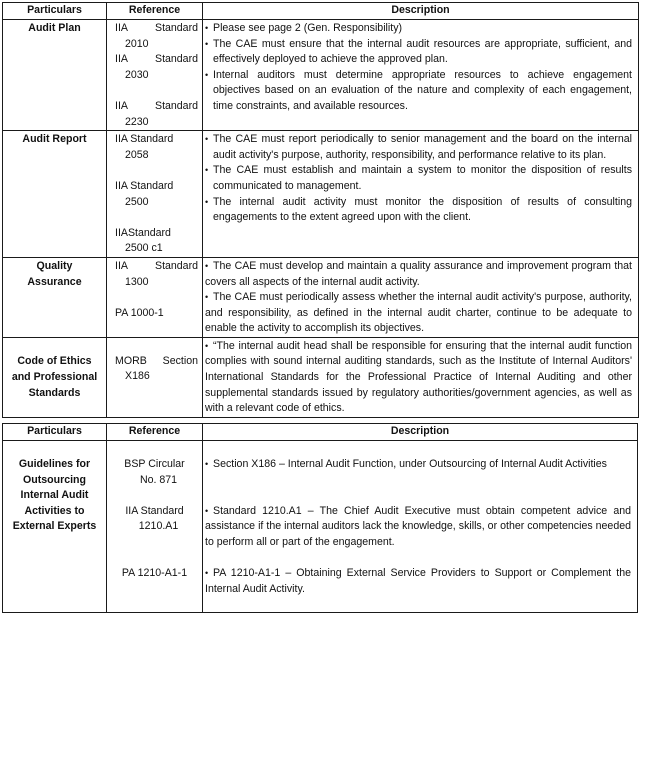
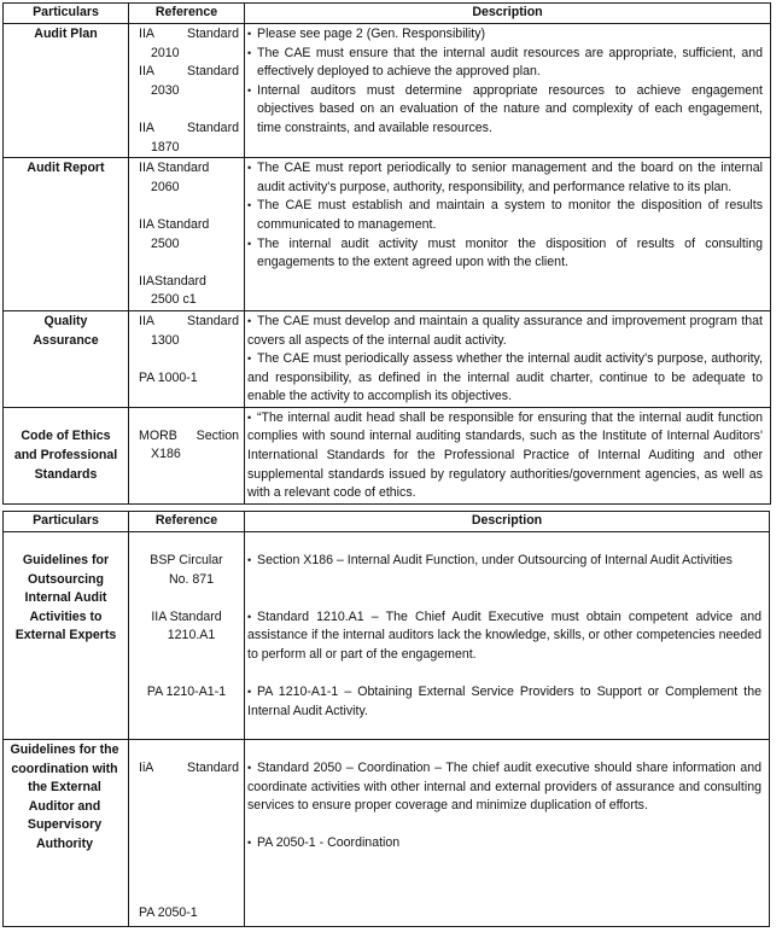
  Particulars	Reference	Description
- Audit Plan	IIA Standard 2010 IIA Standard 2030 IIA Standard 2230	• Please see page 2 (Gen. Responsibility) • The CAE must ensure that the internal audit resources are appropriate, sufficient, and effectively deployed to achieve the approved plan. • Internal auditors must determine appropriate resources to achieve engagement objectives based on an evaluation of the nature and complexity of each engagement, time constraints, and available resources.
+ Audit Plan	IIA Standard 2010 IIA Standard 2030 IIA Standard 1870	• Please see page 2 (Gen. Responsibility) • The CAE must ensure that the internal audit resources are appropriate, sufficient, and effectively deployed to achieve the approved plan. • Internal auditors must determine appropriate resources to achieve engagement objectives based on an evaluation of the nature and complexity of each engagement, time constraints, and available resources.
- Audit Report	IIA Standard 2058 IIA Standard 2500 IIAStandard 2500 c1	• The CAE must report periodically to senior management and the board on the internal audit activity's purpose, authority, responsibility, and performance relative to its plan. • The CAE must establish and maintain a system to monitor the disposition of results communicated to management. • The internal audit activity must monitor the disposition of results of consulting engagements to the extent agreed upon with the client.
+ Audit Report	IIA Standard 2060 IIA Standard 2500 IIAStandard 2500 c1	• The CAE must report periodically to senior management and the board on the internal audit activity's purpose, authority, responsibility, and performance relative to its plan. • The CAE must establish and maintain a system to monitor the disposition of results communicated to management. • The internal audit activity must monitor the disposition of results of consulting engagements to the extent agreed upon with the client.
  Quality Assurance	IIA Standard 1300 PA 1000-1	• The CAE must develop and maintain a quality assurance and improvement program that covers all aspects of the internal audit activity. • The CAE must periodically assess whether the internal audit activity's purpose, authority, and responsibility, as defined in the internal audit charter, continue to be adequate to enable the activity to accomplish its objectives.
  Code of Ethics and Professional Standards	MORB Section X186	• “The internal audit head shall be responsible for ensuring that the internal audit function complies with sound internal auditing standards, such as the Institute of Internal Auditors' International Standards for the Professional Practice of Internal Auditing and other supplemental standards issued by regulatory authorities/government agencies, as well as with a relevant code of ethics.
  Particulars	Reference	Description
  Guidelines for Outsourcing Internal Audit Activities to External Experts	BSP Circular No. 871 IIA Standard 1210.A1 PA 1210-A1-1	• Section X186 – Internal Audit Function, under Outsourcing of Internal Audit Activities • Standard 1210.A1 – The Chief Audit Executive must obtain competent advice and assistance if the internal auditors lack the knowledge, skills, or other competencies needed to perform all or part of the engagement. • PA 1210-A1-1 – Obtaining External Service Providers to Support or Complement the Internal Audit Activity.
+ Guidelines for the coordination with the External Auditor and Supervisory Authority	IiA Standard PA 2050-1	• Standard 2050 – Coordination – The chief audit executive should share information and coordinate activities with other internal and external providers of assurance and consulting services to ensure proper coverage and minimize duplication of efforts. • PA 2050-1 - Coordination
